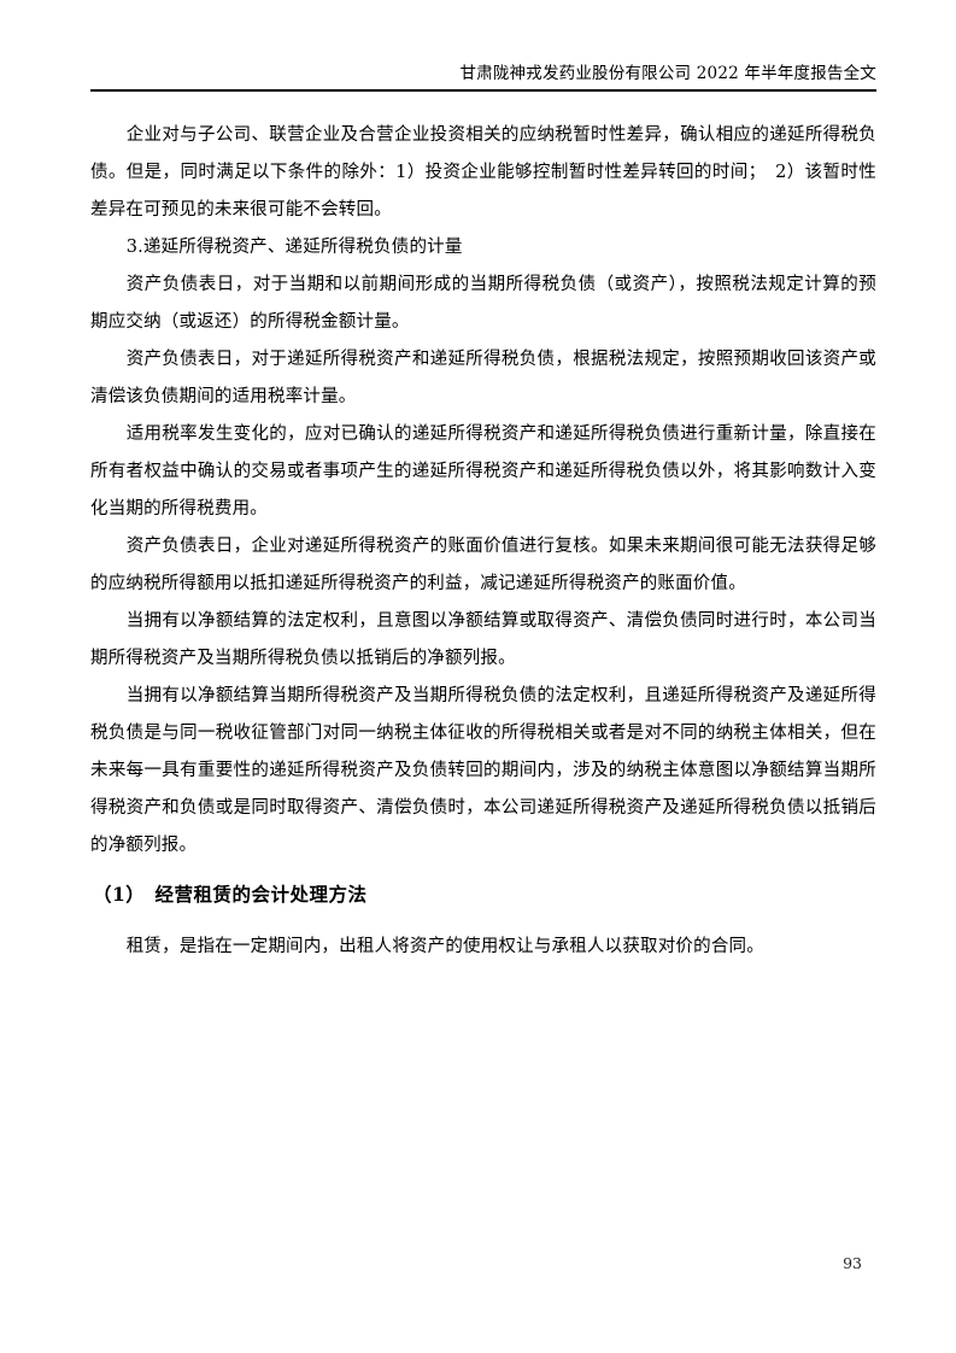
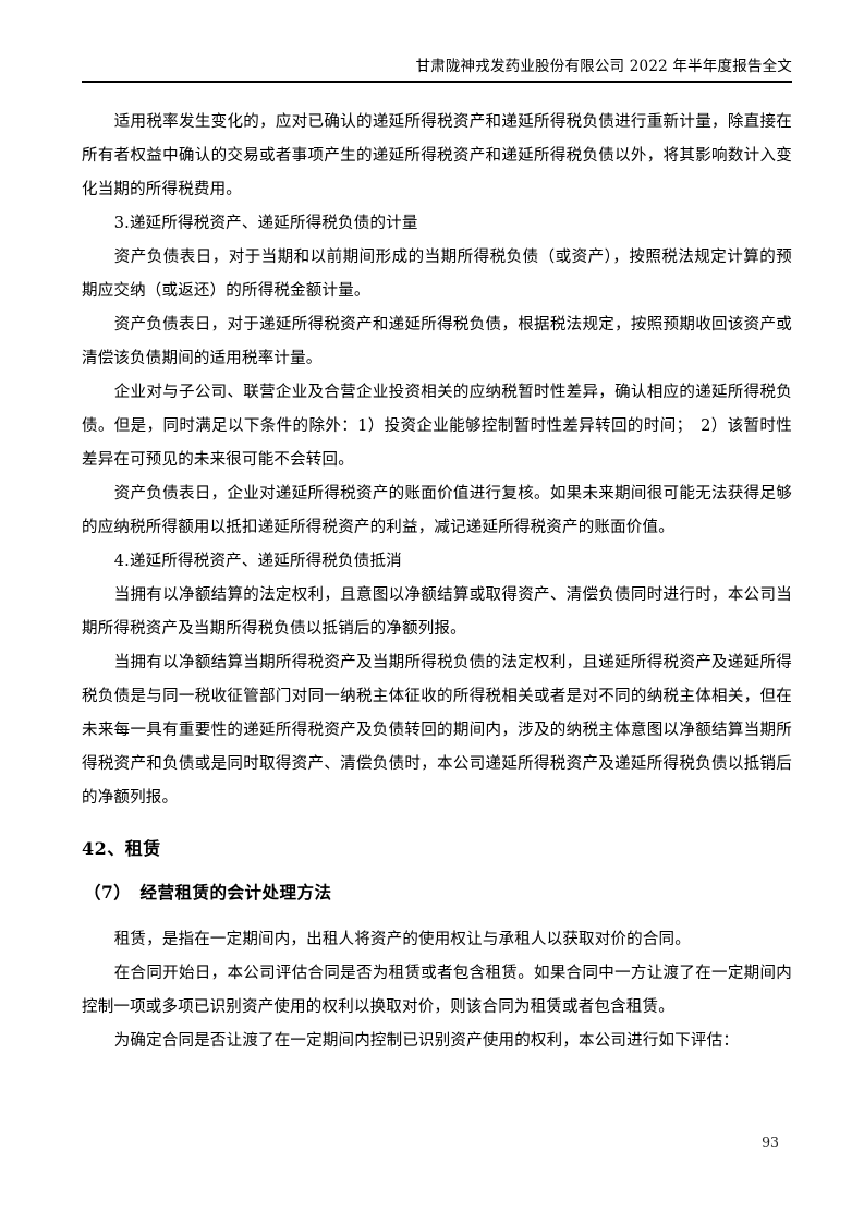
  甘肃陇神戎发药业股份有限公司 2022 年半年度报告全文
- 企业对与子公司、联营企业及合营企业投资相关的应纳税暂时性差异，确认相应的递延所得税负债。但是，同时满足以下条件的除外：1）投资企业能够控制暂时性差异转回的时间； 2）该暂时性差异在可预见的未来很可能不会转回。
+ 适用税率发生变化的，应对已确认的递延所得税资产和递延所得税负债进行重新计量，除直接在所有者权益中确认的交易或者事项产生的递延所得税资产和递延所得税负债以外，将其影响数计入变化当期的所得税费用。
  3.递延所得税资产、递延所得税负债的计量
  资产负债表日，对于当期和以前期间形成的当期所得税负债（或资产），按照税法规定计算的预期应交纳（或返还）的所得税金额计量。
  资产负债表日，对于递延所得税资产和递延所得税负债，根据税法规定，按照预期收回该资产或清偿该负债期间的适用税率计量。
- 适用税率发生变化的，应对已确认的递延所得税资产和递延所得税负债进行重新计量，除直接在所有者权益中确认的交易或者事项产生的递延所得税资产和递延所得税负债以外，将其影响数计入变化当期的所得税费用。
+ 企业对与子公司、联营企业及合营企业投资相关的应纳税暂时性差异，确认相应的递延所得税负债。但是，同时满足以下条件的除外：1）投资企业能够控制暂时性差异转回的时间； 2）该暂时性差异在可预见的未来很可能不会转回。
  资产负债表日，企业对递延所得税资产的账面价值进行复核。如果未来期间很可能无法获得足够的应纳税所得额用以抵扣递延所得税资产的利益，减记递延所得税资产的账面价值。
+ 4.递延所得税资产、递延所得税负债抵消
  当拥有以净额结算的法定权利，且意图以净额结算或取得资产、清偿负债同时进行时，本公司当期所得税资产及当期所得税负债以抵销后的净额列报。
  当拥有以净额结算当期所得税资产及当期所得税负债的法定权利，且递延所得税资产及递延所得税负债是与同一税收征管部门对同一纳税主体征收的所得税相关或者是对不同的纳税主体相关，但在未来每一具有重要性的递延所得税资产及负债转回的期间内，涉及的纳税主体意图以净额结算当期所得税资产和负债或是同时取得资产、清偿负债时，本公司递延所得税资产及递延所得税负债以抵销后的净额列报。
+ 42、租赁
- （1） 经营租赁的会计处理方法
+ （7） 经营租赁的会计处理方法
  租赁，是指在一定期间内，出租人将资产的使用权让与承租人以获取对价的合同。
+ 在合同开始日，本公司评估合同是否为租赁或者包含租赁。如果合同中一方让渡了在一定期间内控制一项或多项已识别资产使用的权利以换取对价，则该合同为租赁或者包含租赁。
+ 为确定合同是否让渡了在一定期间内控制已识别资产使用的权利，本公司进行如下评估：
  93
